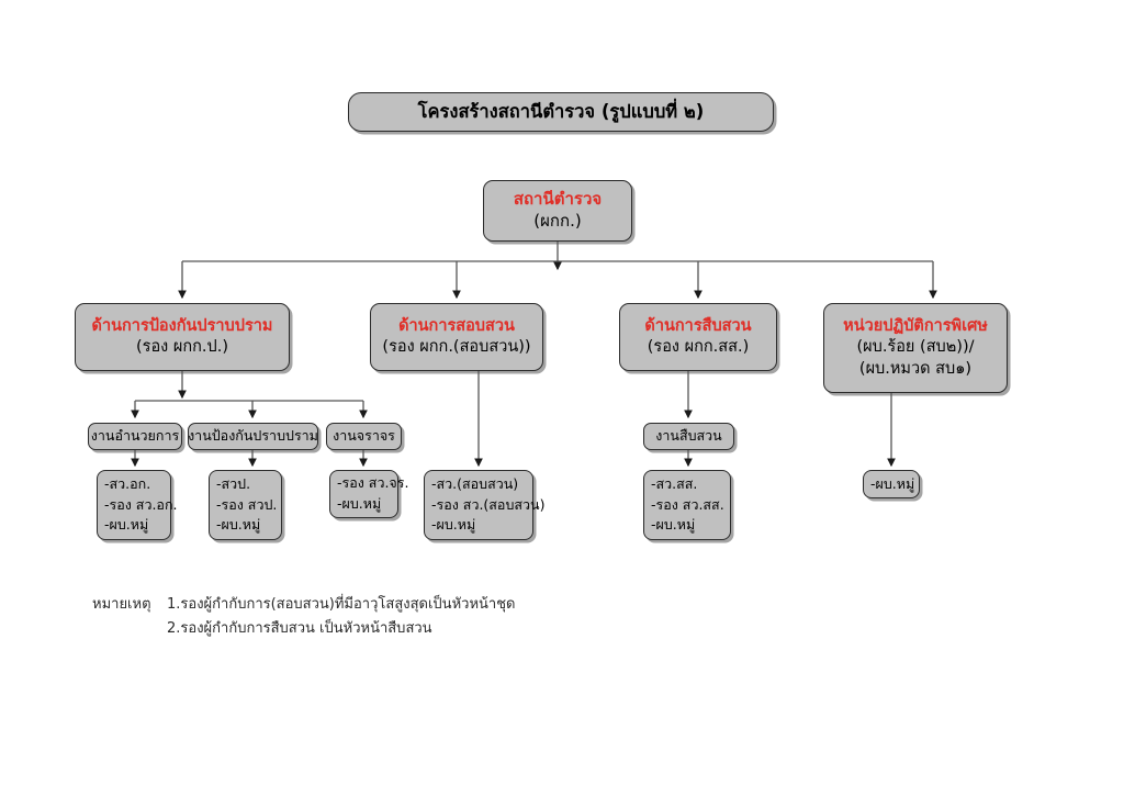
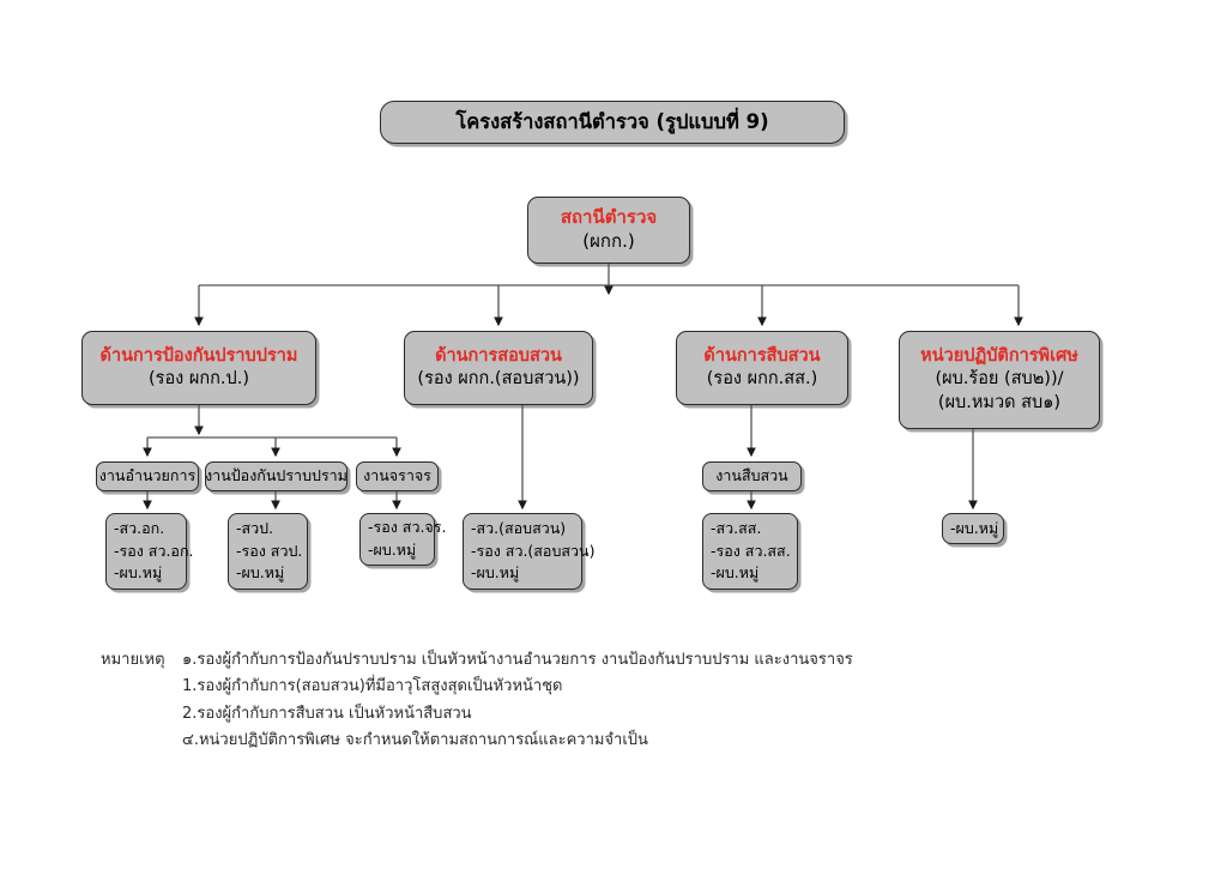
- โครงสร้างสถานีตำรวจ (รูปแบบที่ ๒)
+ โครงสร้างสถานีตำรวจ (รูปแบบที่ 9)
  สถานีตำรวจ
  (ผกก.)
  ด้านการป้องกันปราบปราม
  (รอง ผกก.ป.)
  ด้านการสอบสวน
  (รอง ผกก.(สอบสวน))
  ด้านการสืบสวน
  (รอง ผกก.สส.)
  หน่วยปฏิบัติการพิเศษ
  (ผบ.ร้อย (สบ๒))/
  (ผบ.หมวด สบ๑)
  งานอำนวยการ
  งานป้องกันปราบปราม
  งานจราจร
  งานสืบสวน
  -สว.อก.
  -รอง สว.อก.
  -ผบ.หมู่
  -สวป.
  -รอง สวป.
  -ผบ.หมู่
  -รอง สว.จร.
  -ผบ.หมู่
  -สว.(สอบสวน)
  -รอง สว.(สอบสวน)
  -ผบ.หมู่
  -สว.สส.
  -รอง สว.สส.
  -ผบ.หมู่
  -ผบ.หมู่
  หมายเหตุ
+ ๑.รองผู้กำกับการป้องกันปราบปราม เป็นหัวหน้างานอำนวยการ งานป้องกันปราบปราม และงานจราจร
  1.รองผู้กำกับการ(สอบสวน)ที่มีอาวุโสสูงสุดเป็นหัวหน้าชุด
  2.รองผู้กำกับการสืบสวน เป็นหัวหน้าสืบสวน
+ ๔.หน่วยปฏิบัติการพิเศษ จะกำหนดให้ตามสถานการณ์และความจำเป็น
